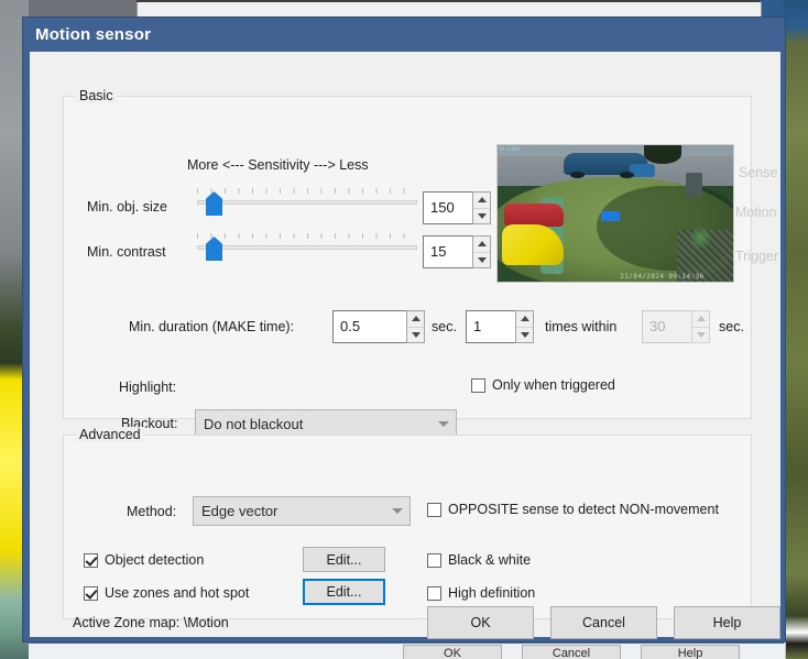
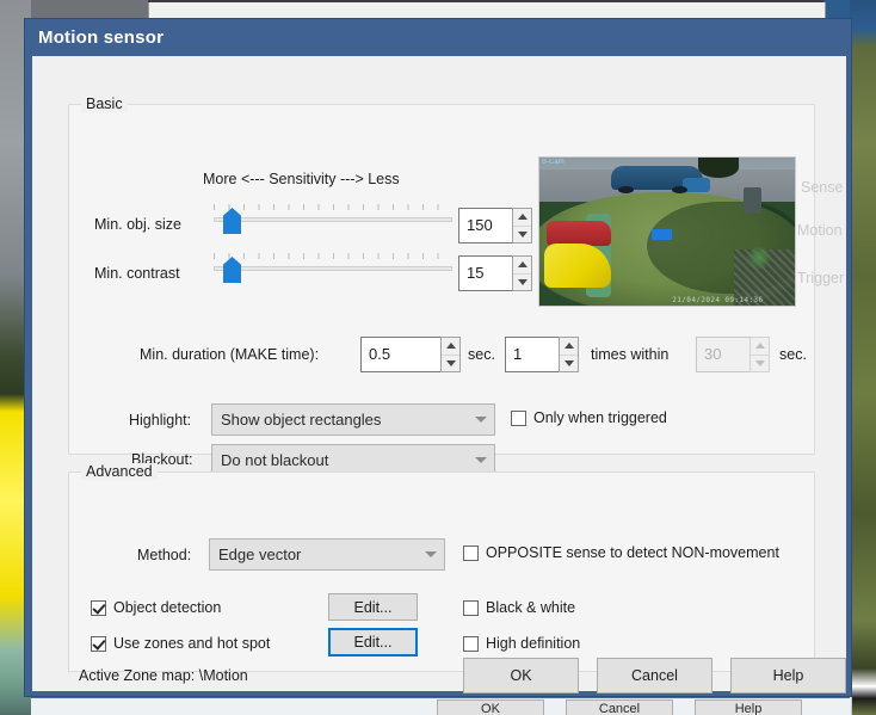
  OK
  Cancel
  Help
  Motion sensor
  Basic
  More <--- Sensitivity ---> Less
  Min. obj. size
  150
  Min. contrast
  15
  Sense
  Motion
  Trigger
  Min. duration (MAKE time):
  0.5
  sec.
  1
  times within
  30
  sec.
  Highlight:
+ Show object rectangles
  Only when triggered
  Blackout:
  Do not blackout
  Advanced
  Method:
  Edge vector
  OPPOSITE sense to detect NON-movement
  Object detection
  Edit...
  Black & white
  Use zones and hot spot
  Edit...
  High definition
  Active Zone map: \Motion
  OK
  Cancel
  Help
